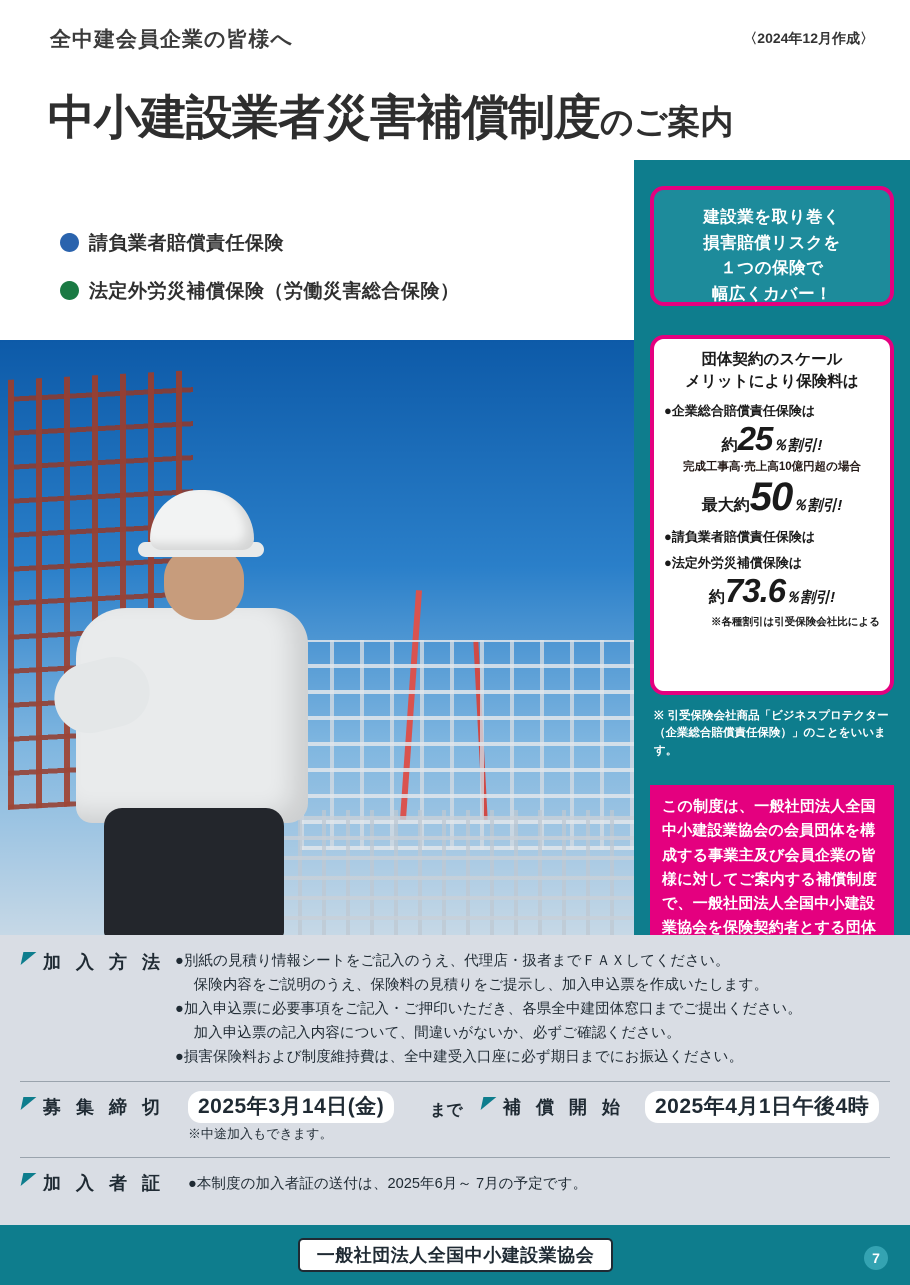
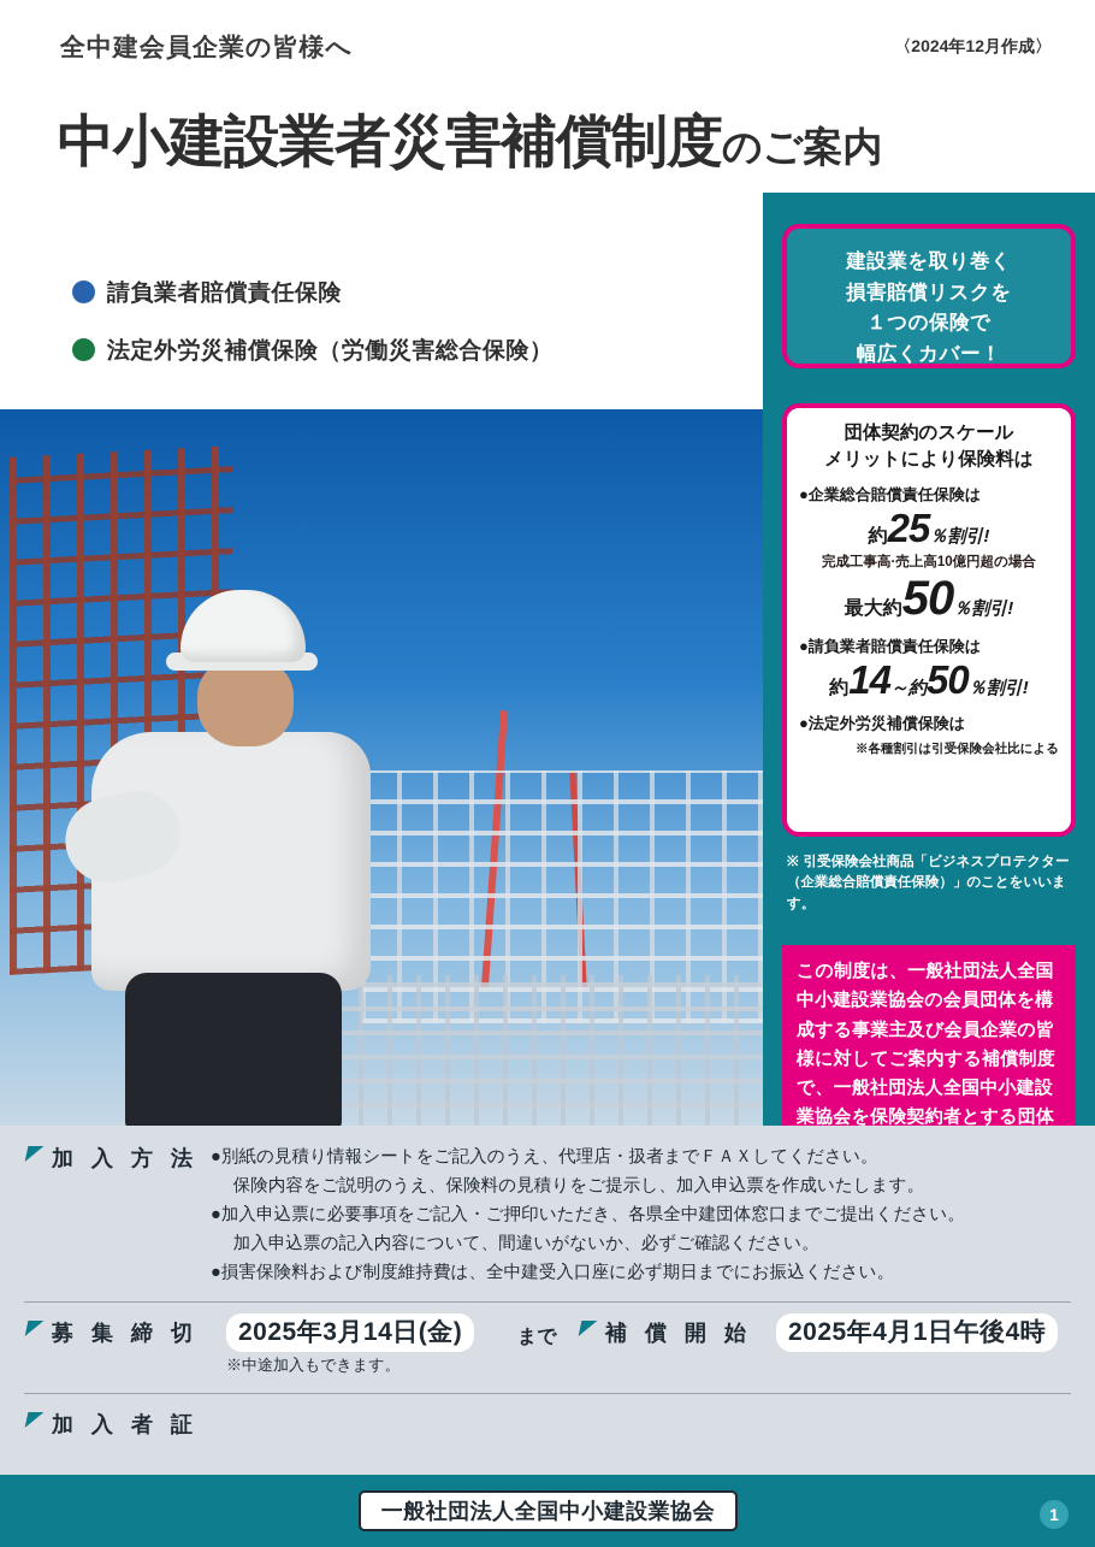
  全中建会員企業の皆様へ
  〈2024年12月作成〉
  中小建設業者災害補償制度のご案内
  請負業者賠償責任保険
  法定外労災補償保険（労働災害総合保険）
  建設業を取り巻く
  損害賠償リスクを
  １つの保険で
  幅広くカバー！
  団体契約のスケール
  メリットにより保険料は
  ●企業総合賠償責任保険は
  約25％割引!
  完成工事高·売上高10億円超の場合
  最大約50％割引!
  ●請負業者賠償責任保険は
+ 約14～約50％割引!
  ●法定外労災補償保険は
- 約73.6％割引!
  ※各種割引は引受保険会社比による
  ※
  引受保険会社商品「ビジネスプロテクター（企業総合賠償責任保険）」のことをいいます。
  この制度は、一般社団法人全国中小建設業協会の会員団体を構成する事業主及び会員企業の皆様に対してご案内する補償制度で、一般社団法人全国中小建設業協会を保険契約者とする団体
  加 入 方 法
  ●別紙の見積り情報シートをご記入のうえ、代理店・扱者までＦＡＸしてください。
  保険内容をご説明のうえ、保険料の見積りをご提示し、加入申込票を作成いたします。
  ●加入申込票に必要事項をご記入・ご押印いただき、各県全中建団体窓口までご提出ください。
  加入申込票の記入内容について、間違いがないか、必ずご確認ください。
  ●損害保険料および制度維持費は、全中建受入口座に必ず期日までにお振込ください。
  募 集 締 切
  2025年3月14日(金)
  まで
  ※中途加入もできます。
  補 償 開 始
  2025年4月1日午後4時
  加 入 者 証
- ●本制度の加入者証の送付は、2025年6月～ 7月の予定です。
  一般社団法人全国中小建設業協会
- 7
+ 1
